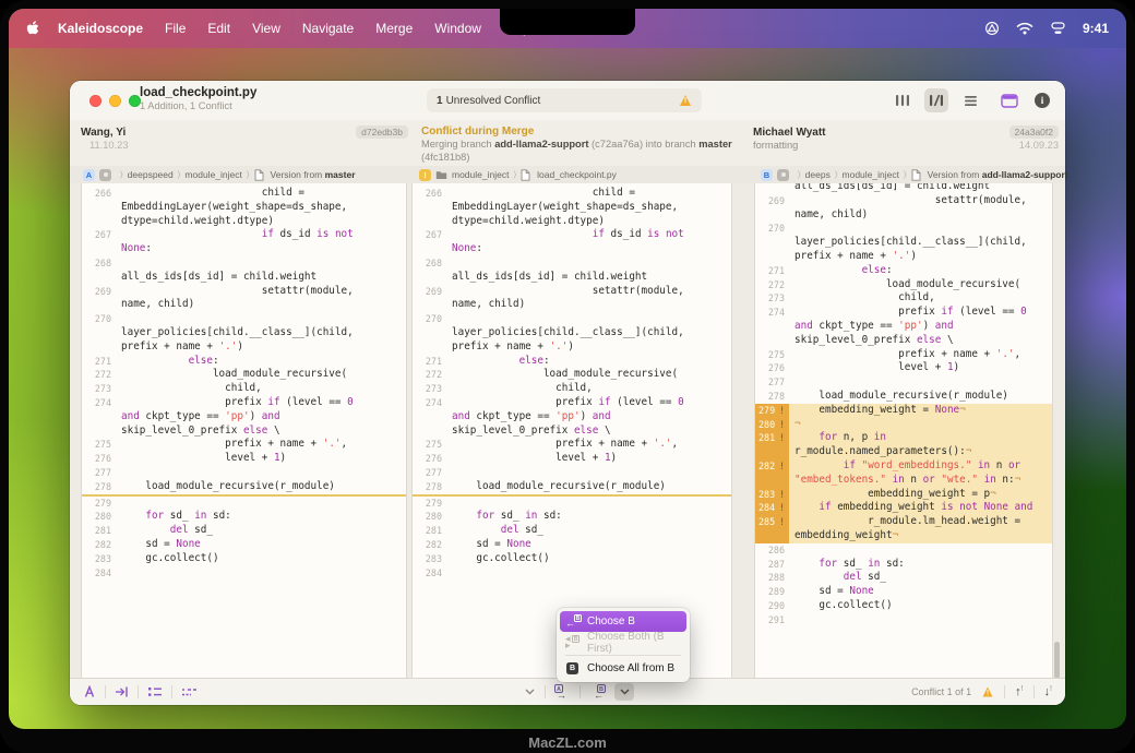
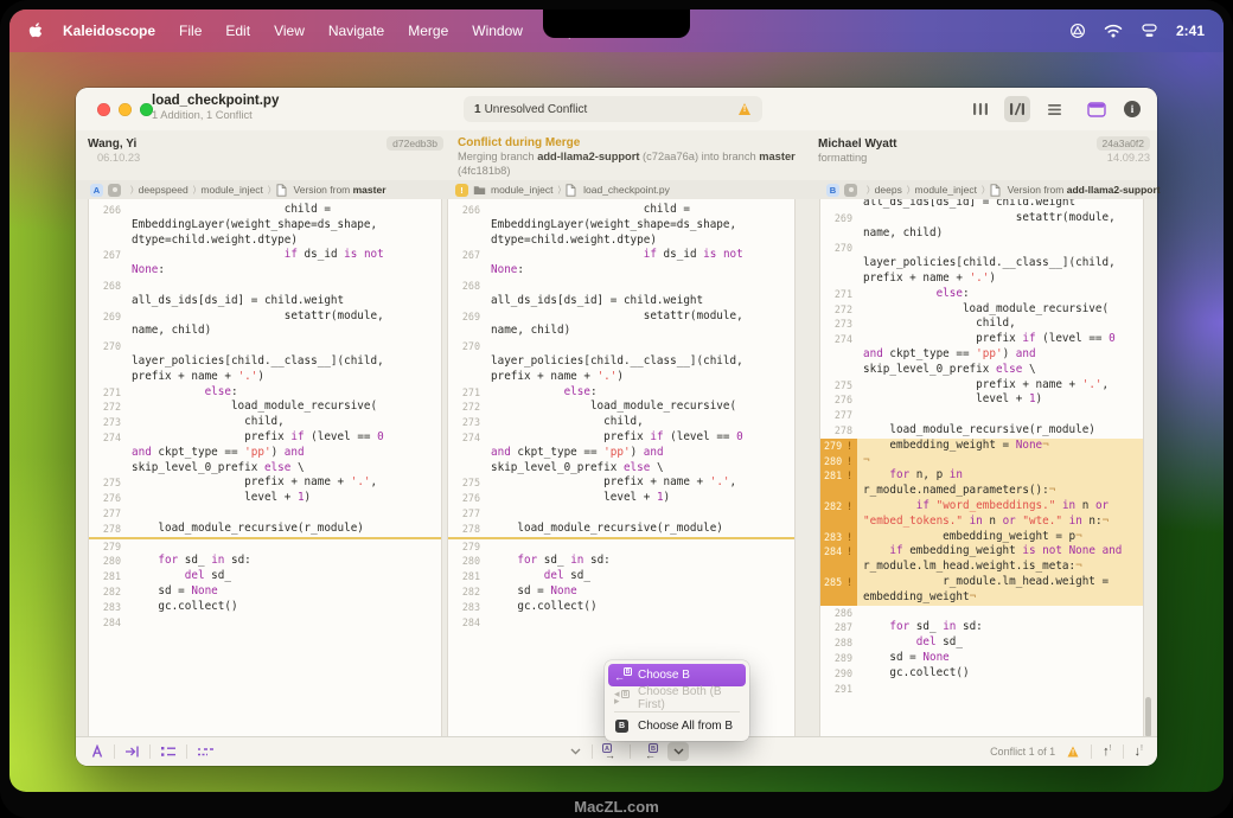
  Kaleidoscope
  File Edit View Navigate Merge Window
- 9:41
+ 2:41
  load_checkpoint.py
  1 Addition, 1 Conflict
  1
  Unresolved Conflict
  i
  Wang, Yi
  d72edb3b
- 11.10.23
+ 06.10.23
  Conflict during Merge
  Merging branch add-llama2-support (c72aa76a) into branch master (4fc181b8)
  Michael Wyatt
  24a3a0f2
  formatting
  14.09.23
  A
  〉
  deepspeed
  〉
  module_inject
  〉
  Version from master
  !
  module_inject
  〉
  load_checkpoint.py
  B
  〉
  deeps
  〉
  module_inject
  〉
  Version from add-llama2-support
  266
  child =
  EmbeddingLayer(weight_shape=ds_shape,
  dtype=child.weight.dtype)
  267
  if ds_id is not
  None:
  268
  all_ds_ids[ds_id] = child.weight
  269
  setattr(module,
  name, child)
  270
  layer_policies[child.__class__](child,
  prefix + name + '.')
  271
  else:
  272
  load_module_recursive(
  273
  child,
  274
  prefix if (level == 0
  and ckpt_type == 'pp') and
  skip_level_0_prefix else \
  275
  prefix + name + '.',
  276
  level + 1)
  277
  278
  load_module_recursive(r_module)
  279
  280
  for sd_ in sd:
  281
  del sd_
  282
  sd = None
  283
  gc.collect()
  284
  266
  child =
  EmbeddingLayer(weight_shape=ds_shape,
  dtype=child.weight.dtype)
  267
  if ds_id is not
  None:
  268
  all_ds_ids[ds_id] = child.weight
  269
  setattr(module,
  name, child)
  270
  layer_policies[child.__class__](child,
  prefix + name + '.')
  271
  else:
  272
  load_module_recursive(
  273
  child,
  274
  prefix if (level == 0
  and ckpt_type == 'pp') and
  skip_level_0_prefix else \
  275
  prefix + name + '.',
  276
  level + 1)
  277
  278
  load_module_recursive(r_module)
  279
  280
  for sd_ in sd:
  281
  del sd_
  282
  sd = None
  283
  gc.collect()
  284
  all_ds_ids[ds_id] = child.weight
  269
  setattr(module,
  name, child)
  270
  layer_policies[child.__class__](child,
  prefix + name + '.')
  271
  else:
  272
  load_module_recursive(
  273
  child,
  274
  prefix if (level == 0
  and ckpt_type == 'pp') and
  skip_level_0_prefix else \
  275
  prefix + name + '.',
  276
  level + 1)
  277
  278
  load_module_recursive(r_module)
  279
  !
  embedding_weight = None¬
  280
  !
  ¬
  281
  !
  for n, p in
  r_module.named_parameters():¬
  282
  !
  if "word_embeddings." in n or
  "embed_tokens." in n or "wte." in n:¬
  283
  !
  embedding_weight = p¬
  284
  !
  if embedding_weight is not None and
+ r_module.lm_head.weight.is_meta:¬
  285
  !
  r_module.lm_head.weight =
  embedding_weight¬
  286
  287
  for sd_ in sd:
  288
  del sd_
  289
  sd = None
  290
  gc.collect()
  291
  →
  ←
  Conflict 1 of 1
  ←
  Choose B
  ◂
  ▸
  Choose Both (B First)
  Choose All from B
  MacZL.com
